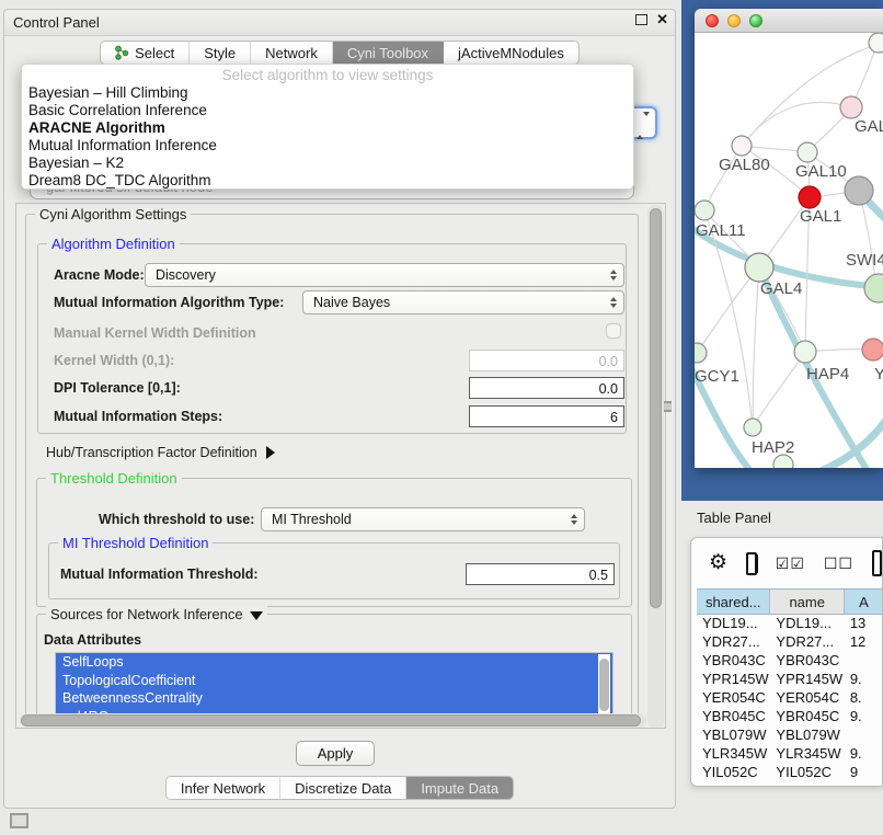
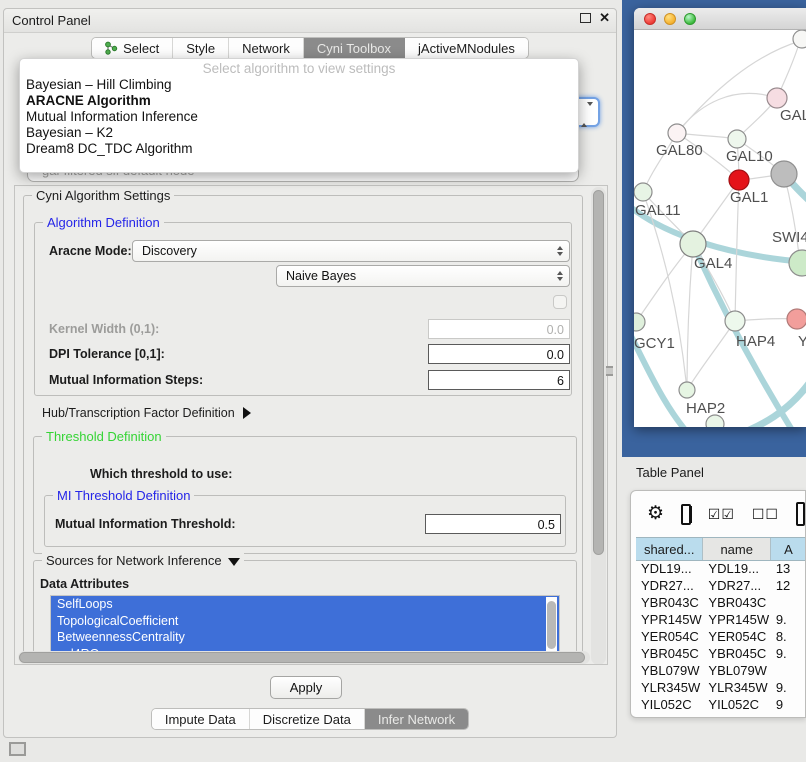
  Control Panel
  ✕
  Select
  Style
  Network
  Cyni Toolbox
  jActiveMNodules
  Select algorithm to view settings
  Bayesian – Hill Climbing
- Basic Correlation Inference
  ARACNE Algorithm
  Mutual Information Inference
  Bayesian – K2
  Dream8 DC_TDC Algorithm
  Cyni Algorithm Settings
  Algorithm Definition
  Aracne Mode:
  Discovery
- Mutual Information Algorithm Type:
  Naive Bayes
- Manual Kernel Width Definition
  Kernel Width (0,1):
  0.0
  DPI Tolerance [0,1]:
  0.0
  Mutual Information Steps:
  6
  Hub/Transcription Factor Definition
  Threshold Definition
  Which threshold to use:
- MI Threshold
  MI Threshold Definition
  Mutual Information Threshold:
  0.5
  Sources for Network Inference
  Data Attributes
  SelfLoops
  TopologicalCoefficient
  BetweennessCentrality
  Apply
- Infer Network
+ Impute Data
  Discretize Data
- Impute Data
+ Infer Network
  GAL80
  GAL10
  GAL1
  GAL11
  SWI4
  GAL4
  GCY1
  HAP4
  Y
  HAP2
  Table Panel
  ⚙
  ☑☑
  ☐☐
  shared...
  name
  A
  YDL19...
  YDL19...
  13
  YDR27...
  YDR27...
  12
  YBR043C
  YBR043C
  YPR145W
  YPR145W
  9.
  YER054C
  YER054C
  8.
  YBR045C
  YBR045C
  9.
  YBL079W
  YBL079W
  YLR345W
  YLR345W
  9.
  YIL052C
  YIL052C
  9
